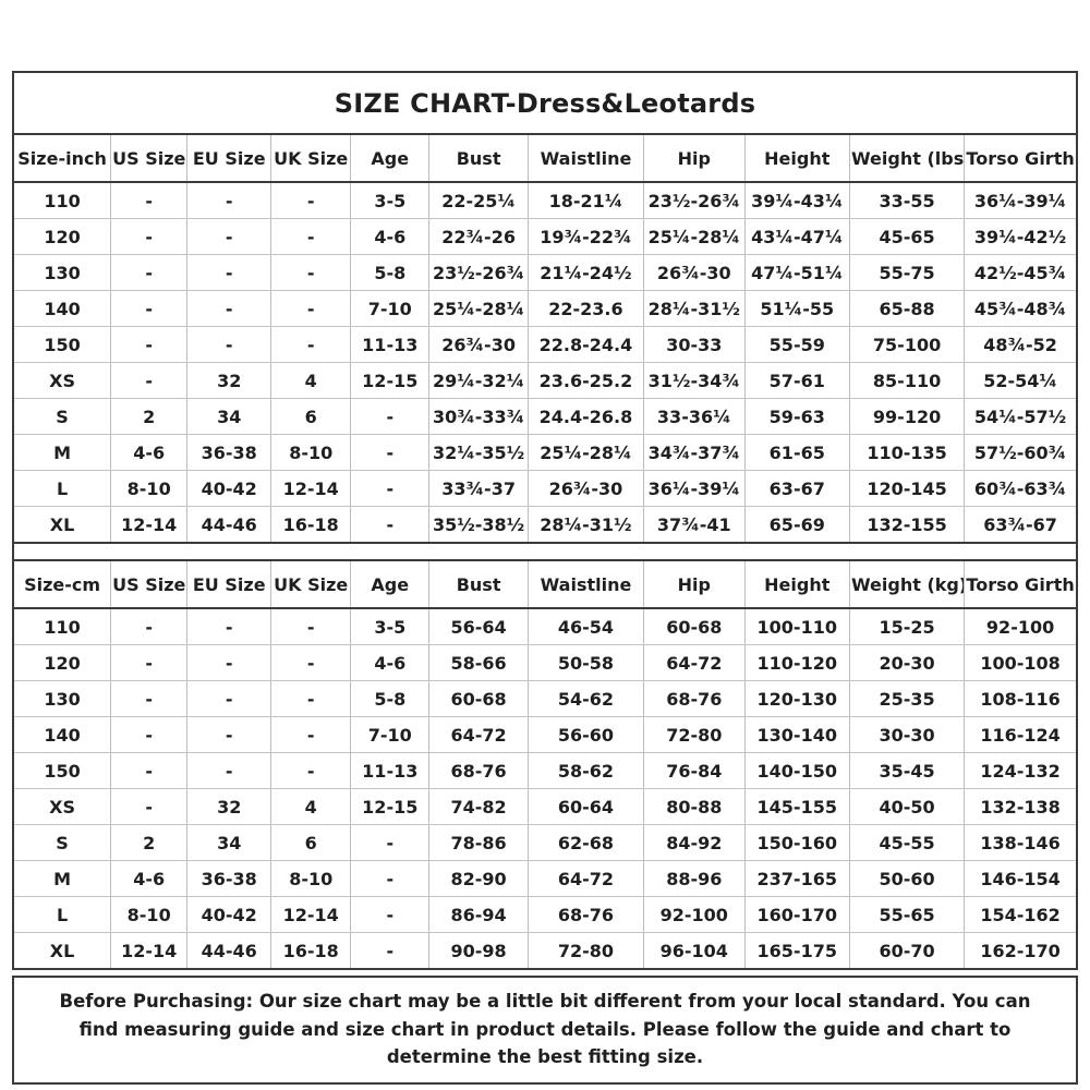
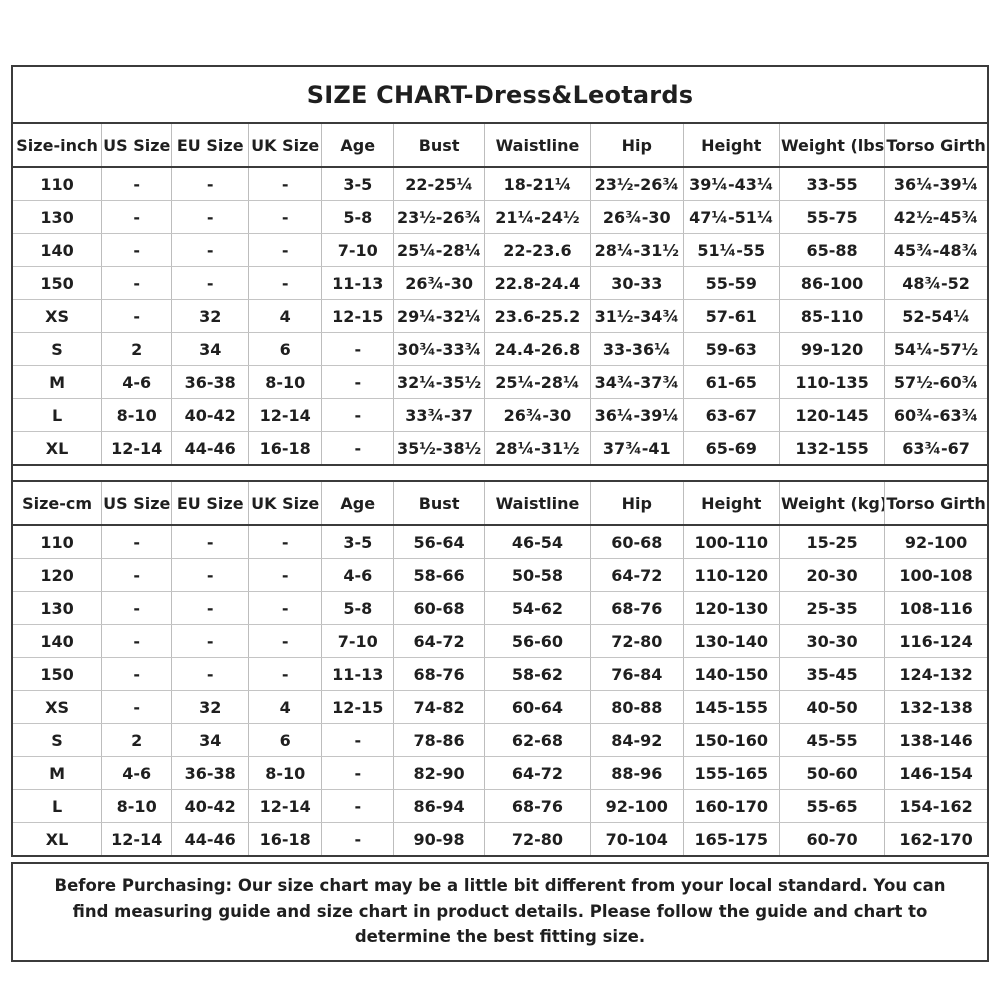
  SIZE CHART-Dress&Leotards
  Size-inch	US Size	EU Size	UK Size	Age	Bust	Waistline	Hip	Height	Weight (lbs	Torso Girth
  110	-	-	-	3-5	22-25¼	18-21¼	23½-26¾	39¼-43¼	33-55	36¼-39¼
- 120	-	-	-	4-6	22¾-26	19¾-22¾	25¼-28¼	43¼-47¼	45-65	39¼-42½
  130	-	-	-	5-8	23½-26¾	21¼-24½	26¾-30	47¼-51¼	55-75	42½-45¾
  140	-	-	-	7-10	25¼-28¼	22-23.6	28¼-31½	51¼-55	65-88	45¾-48¾
- 150	-	-	-	11-13	26¾-30	22.8-24.4	30-33	55-59	75-100	48¾-52
+ 150	-	-	-	11-13	26¾-30	22.8-24.4	30-33	55-59	86-100	48¾-52
  XS	-	32	4	12-15	29¼-32¼	23.6-25.2	31½-34¾	57-61	85-110	52-54¼
  S	2	34	6	-	30¾-33¾	24.4-26.8	33-36¼	59-63	99-120	54¼-57½
  M	4-6	36-38	8-10	-	32¼-35½	25¼-28¼	34¾-37¾	61-65	110-135	57½-60¾
  L	8-10	40-42	12-14	-	33¾-37	26¾-30	36¼-39¼	63-67	120-145	60¾-63¾
  XL	12-14	44-46	16-18	-	35½-38½	28¼-31½	37¾-41	65-69	132-155	63¾-67
  Size-cm	US Size	EU Size	UK Size	Age	Bust	Waistline	Hip	Height	Weight (kg)	Torso Girth
  110	-	-	-	3-5	56-64	46-54	60-68	100-110	15-25	92-100
  120	-	-	-	4-6	58-66	50-58	64-72	110-120	20-30	100-108
  130	-	-	-	5-8	60-68	54-62	68-76	120-130	25-35	108-116
  140	-	-	-	7-10	64-72	56-60	72-80	130-140	30-30	116-124
  150	-	-	-	11-13	68-76	58-62	76-84	140-150	35-45	124-132
  XS	-	32	4	12-15	74-82	60-64	80-88	145-155	40-50	132-138
  S	2	34	6	-	78-86	62-68	84-92	150-160	45-55	138-146
- M	4-6	36-38	8-10	-	82-90	64-72	88-96	237-165	50-60	146-154
+ M	4-6	36-38	8-10	-	82-90	64-72	88-96	155-165	50-60	146-154
  L	8-10	40-42	12-14	-	86-94	68-76	92-100	160-170	55-65	154-162
- XL	12-14	44-46	16-18	-	90-98	72-80	96-104	165-175	60-70	162-170
+ XL	12-14	44-46	16-18	-	90-98	72-80	70-104	165-175	60-70	162-170
  Before Purchasing: Our size chart may be a little bit different from your local standard. You can find measuring guide and size chart in product details. Please follow the guide and chart to determine the best fitting size.
